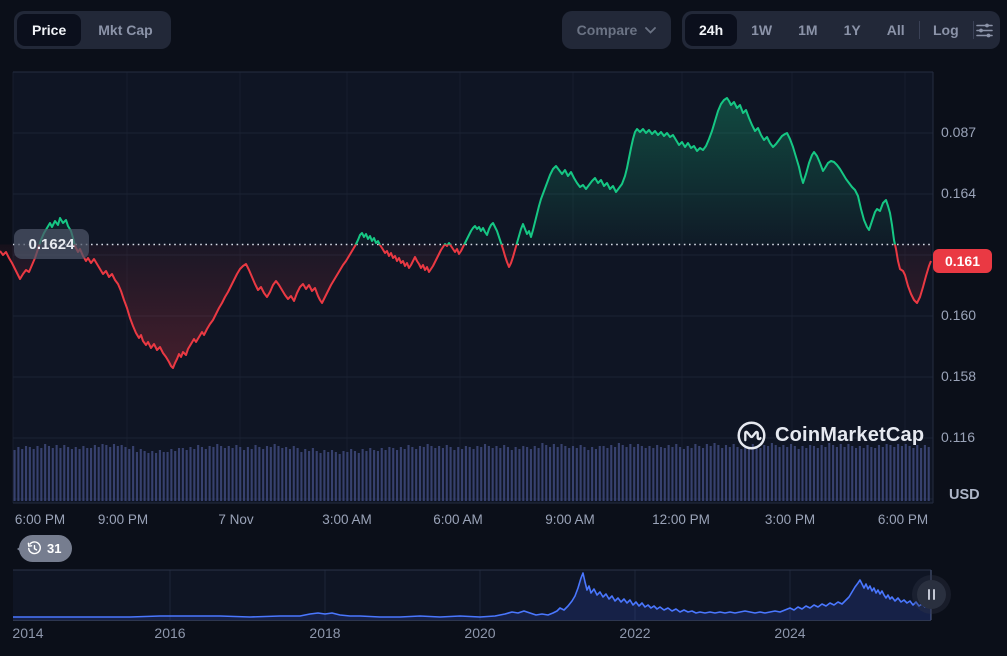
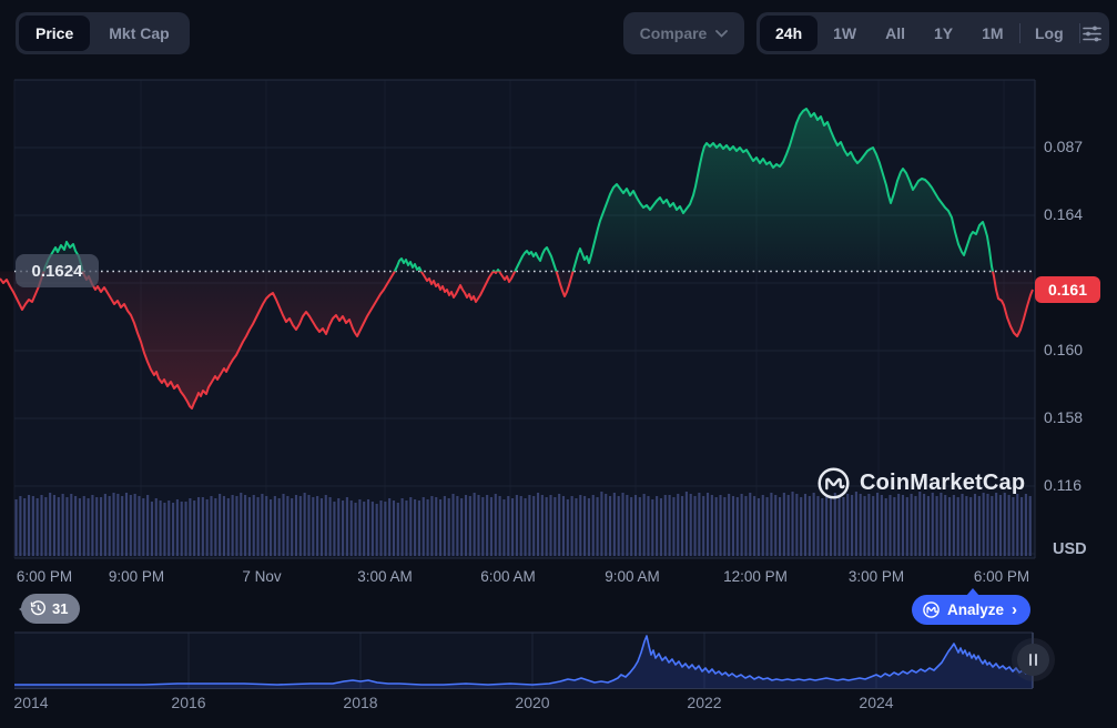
  Price
  Mkt Cap
  Compare
  24h
  1W
- 1M
+ All
  1Y
- All
+ 1M
  Log
  0.087
  0.164
  0.160
  0.158
  0.116
  USD
  6:00 PM
  9:00 PM
  7 Nov
  3:00 AM
  6:00 AM
  9:00 AM
  12:00 PM
  3:00 PM
  6:00 PM
  2014
  2016
  2018
  2020
  2022
  2024
  0.1624
  0.161
  CoinMarketCap
  31
+ Analyze
+ ›
